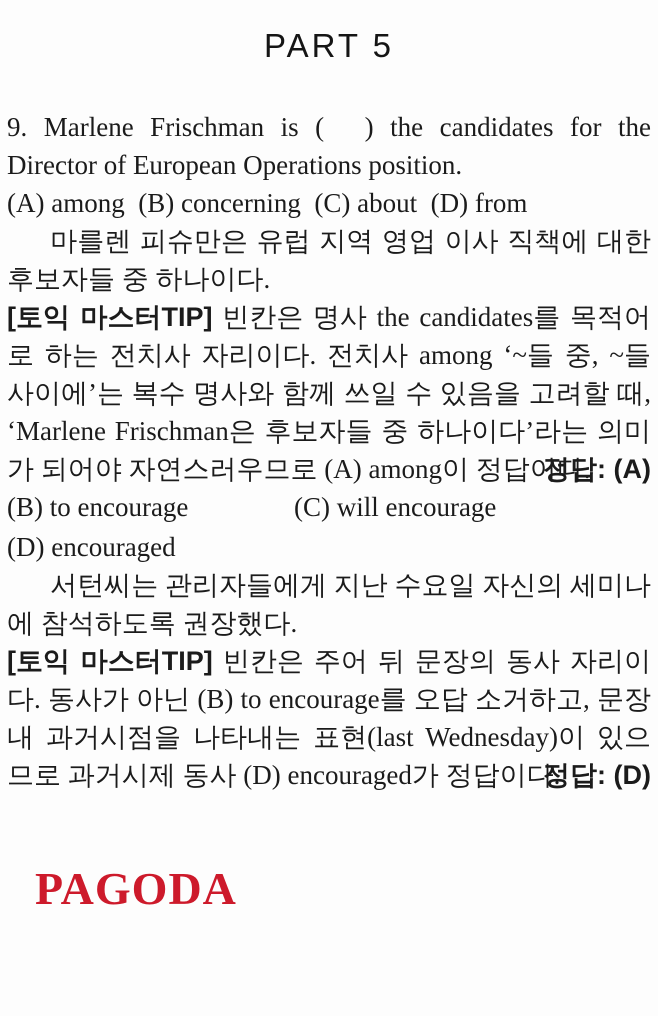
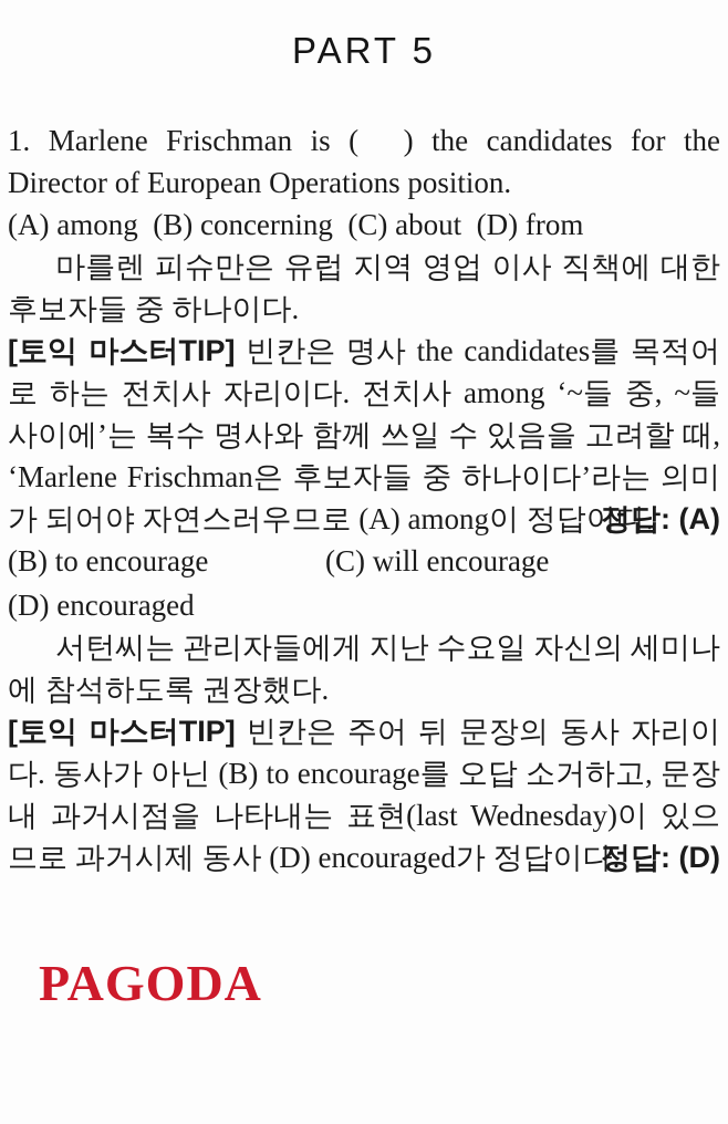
  PART 5
- 9. Marlene Frischman is ( ) the candidates for the Director of European Operations position.
+ 1. Marlene Frischman is ( ) the candidates for the Director of European Operations position.
  (A) among (B) concerning (C) about (D) from
  마를렌 피슈만은 유럽 지역 영업 이사 직책에 대한 후보자들 중 하나이다.
  [토익 마스터TIP] 빈칸은 명사 the candidates를 목적어로 하는 전치사 자리이다. 전치사 among ‘~들 중, ~들 사이에’는 복수 명사와 함께 쓰일 수 있음을 고려할 때, ‘Marlene Frischman은 후보자들 중 하나이다’라는 의미가 되어야 자연스러우므로 (A) among이 정답이다.
  정답: (A)
  (B) to encourage
  (C) will encourage
  (D) encouraged
  서턴씨는 관리자들에게 지난 수요일 자신의 세미나에 참석하도록 권장했다.
  [토익 마스터TIP] 빈칸은 주어 뒤 문장의 동사 자리이다. 동사가 아닌 (B) to encourage를 오답 소거하고, 문장 내 과거시점을 나타내는 표현(last Wednesday)이 있으므로 과거시제 동사 (D) encouraged가 정답이다.
  정답: (D)
  PAGODA
